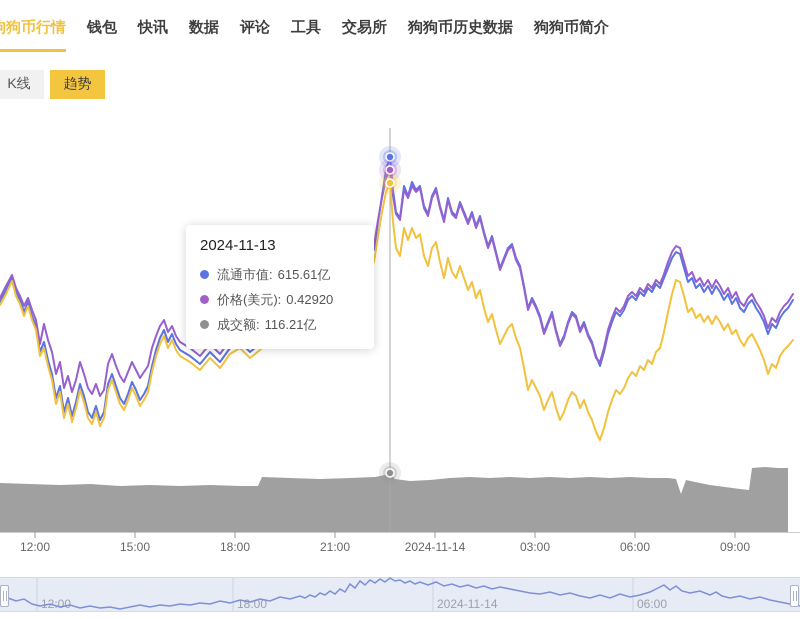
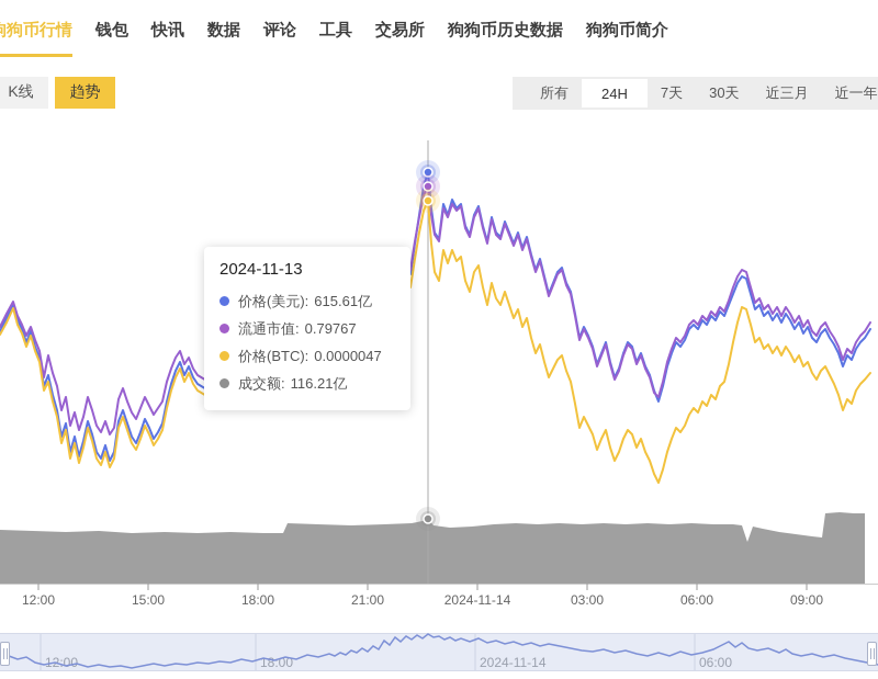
  狗币行情
  钱包
  快讯
  数据
  评论
  工具
  交易所
  狗狗币历史数据
  狗狗币简介
  K线
  趋势
+ 所有
+ 24H
+ 7天
+ 30天
+ 近三月
+ 近一年
  12:00
  15:00
  18:00
  21:00
  2024-11-14
  03:00
  06:00
  09:00
  1:00
  18:00
  2024-11-14
  06:00
  2024-11-13
- 流通市值:
+ 价格(美元):
  615.61亿
- 价格(美元):
+ 流通市值:
- 0.42920
+ 0.79767
+ 价格(BTC):
+ 0.0000047
  成交额:
  116.21亿
